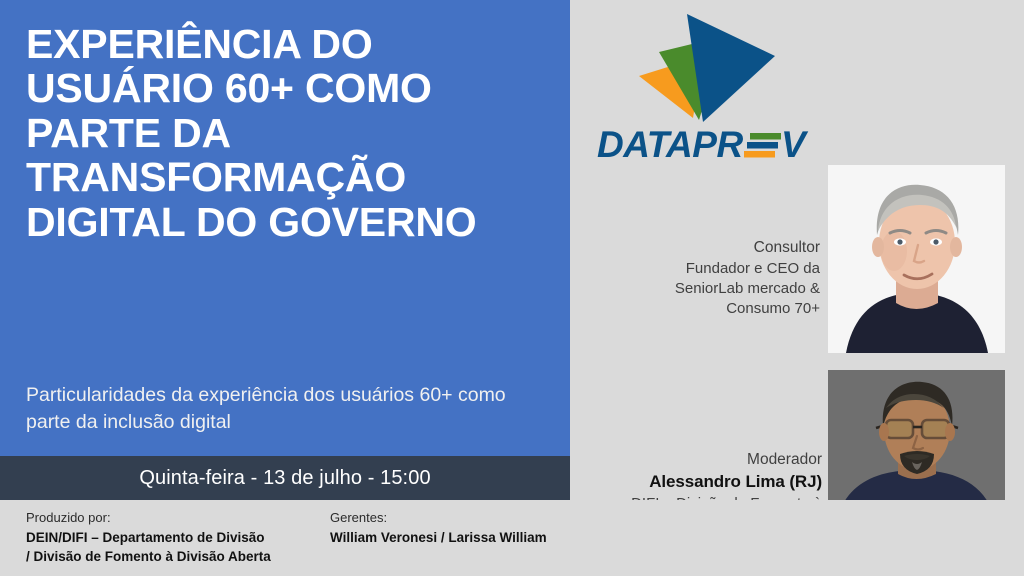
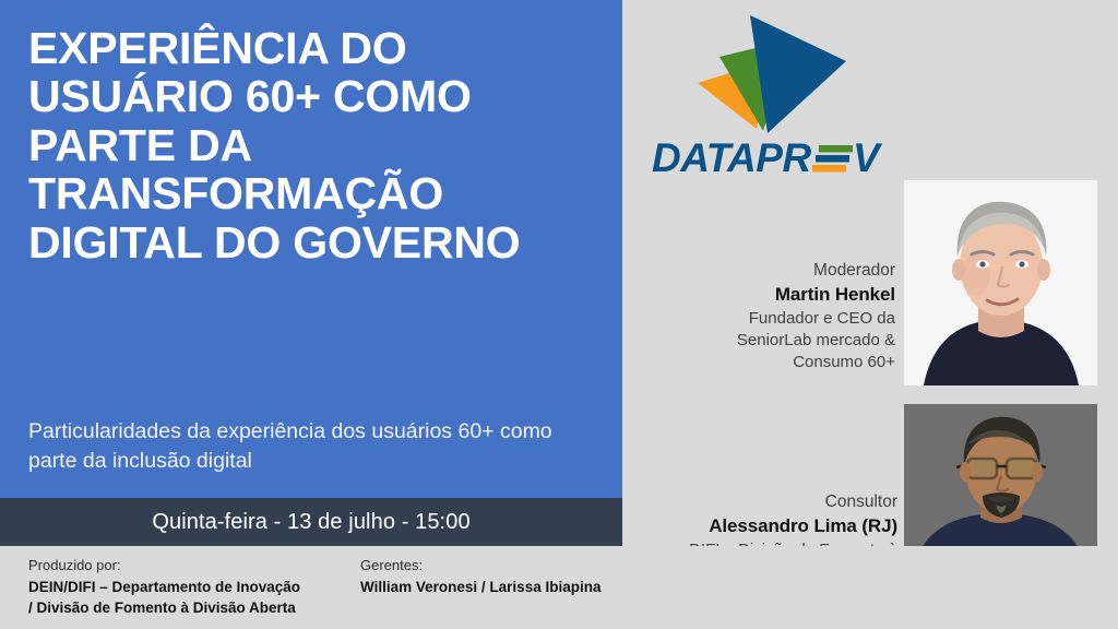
  EXPERIÊNCIA DO USUÁRIO 60+ COMO PARTE DA TRANSFORMAÇÃO DIGITAL DO GOVERNO
  Particularidades da experiência dos usuários 60+ como parte da inclusão digital
  Quinta-feira - 13 de julho - 15:00
  DATAPR
  V
- Consultor
+ Moderador
+ Martin Henkel
  Fundador e CEO da
  SeniorLab mercado &
- Consumo 70+
+ Consumo 60+
- Moderador
+ Consultor
  Alessandro Lima (RJ)
  Produzido por:
- DEIN/DIFI – Departamento de Divisão
+ DEIN/DIFI – Departamento de Inovação
  / Divisão de Fomento à Divisão Aberta
  Gerentes:
- William Veronesi / Larissa William
+ William Veronesi / Larissa Ibiapina
